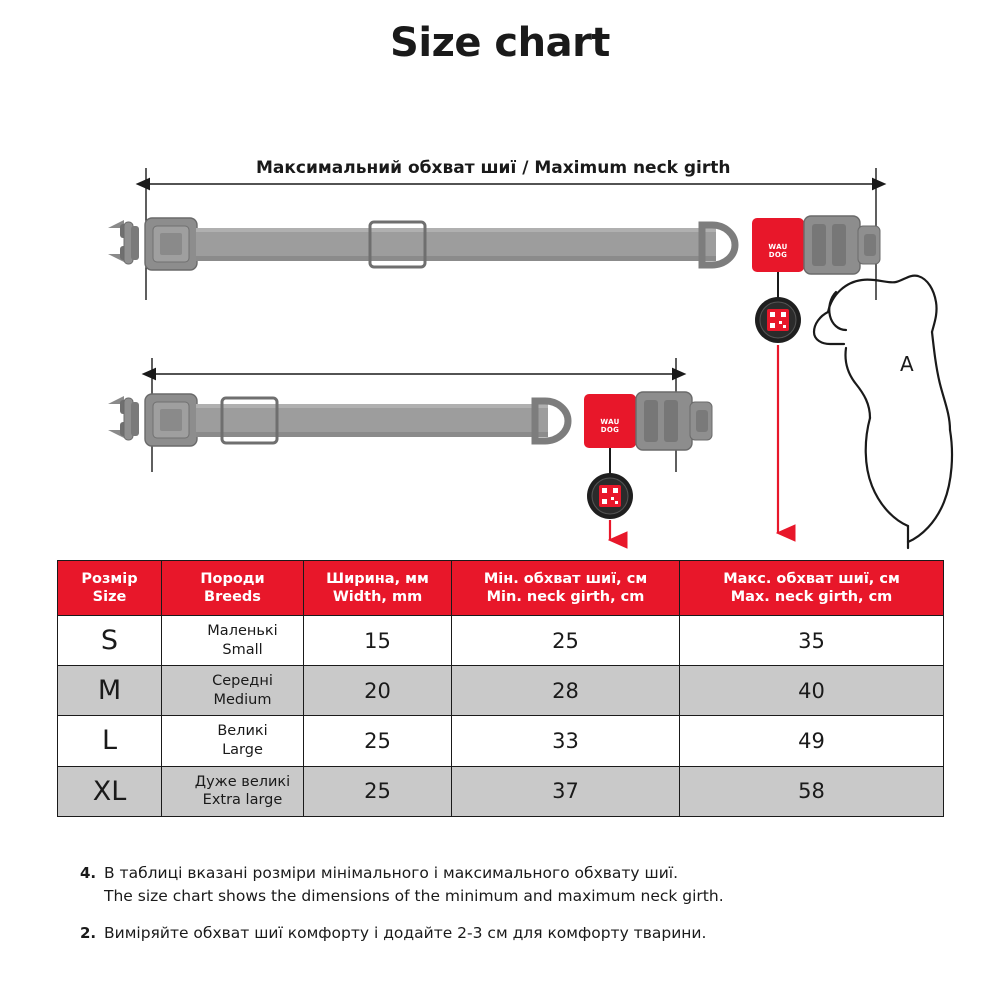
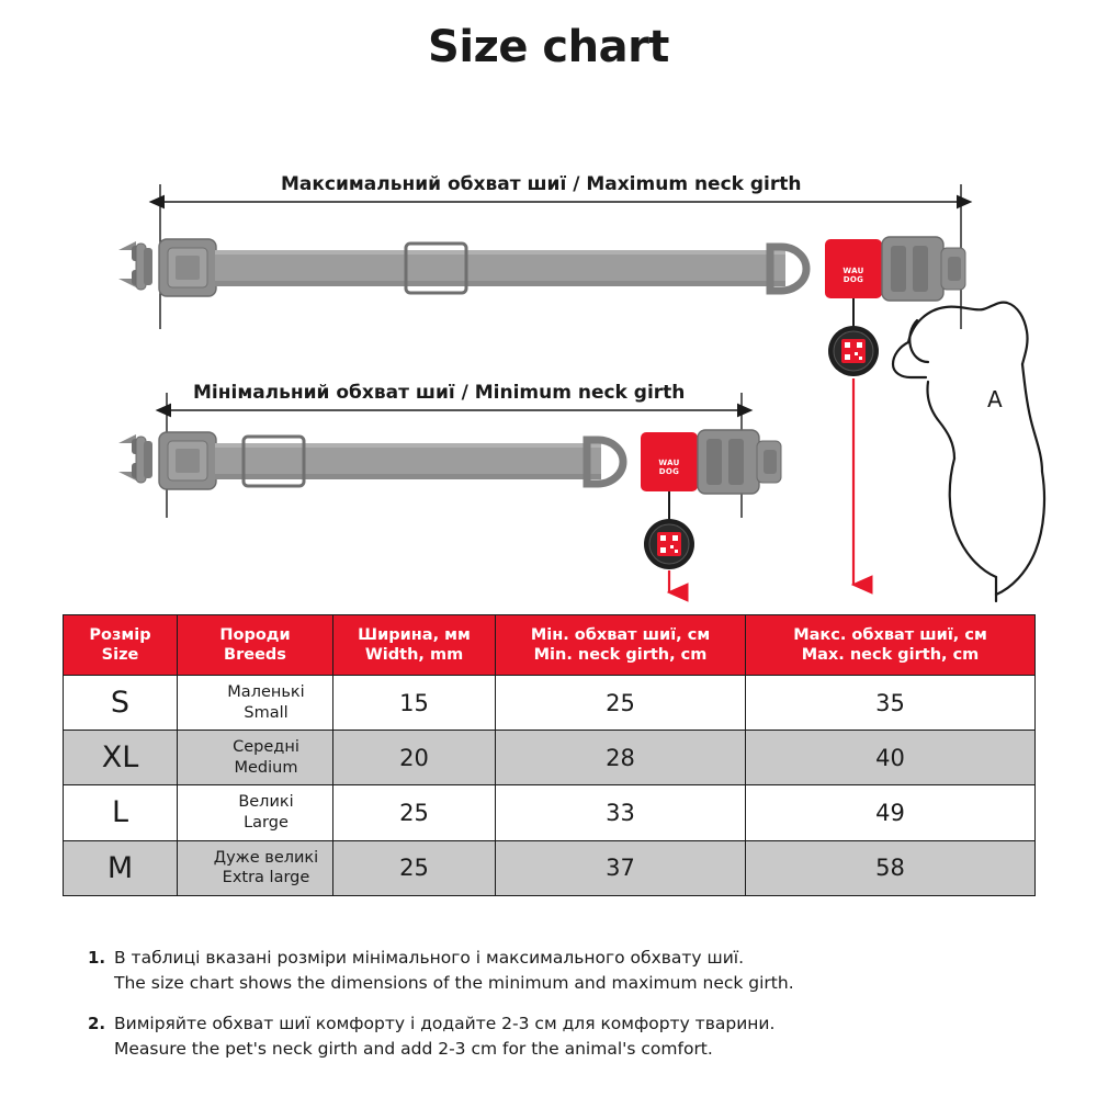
  Size chart
  Максимальний обхват шиї / Maximum neck girth
+ Мінімальний обхват шиї / Minimum neck girth
  WAU
  DOG
  WAU
  DOG
  A
  Розмір Size	Породи Breeds	Ширина, мм Width, mm	Мін. обхват шиї, см Min. neck girth, cm	Макс. обхват шиї, см Max. neck girth, cm
  S	Маленькі Small	15	25	35
- M	Середні Medium	20	28	40
+ XL	Середні Medium	20	28	40
  L	Великі Large	25	33	49
- XL	Дуже великі Extra large	25	37	58
+ M	Дуже великі Extra large	25	37	58
- 4.
+ 1.
  В таблиці вказані розміри мінімального і максимального обхвату шиї.
  The size chart shows the dimensions of the minimum and maximum neck girth.
  2.
  Виміряйте обхват шиї комфорту і додайте 2-3 см для комфорту тварини.
+ Measure the pet's neck girth and add 2-3 cm for the animal's comfort.
